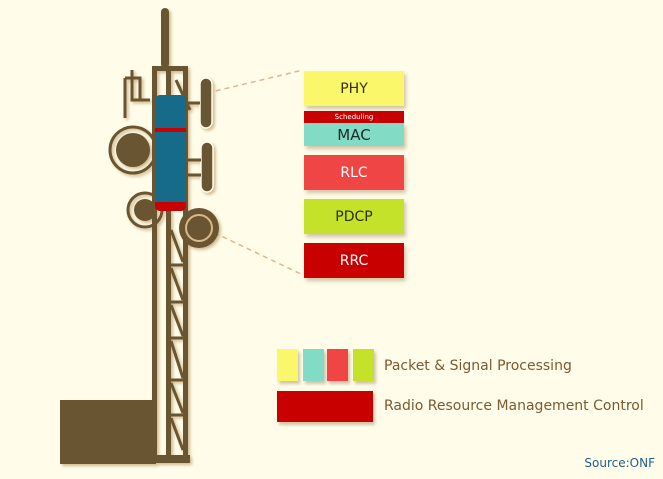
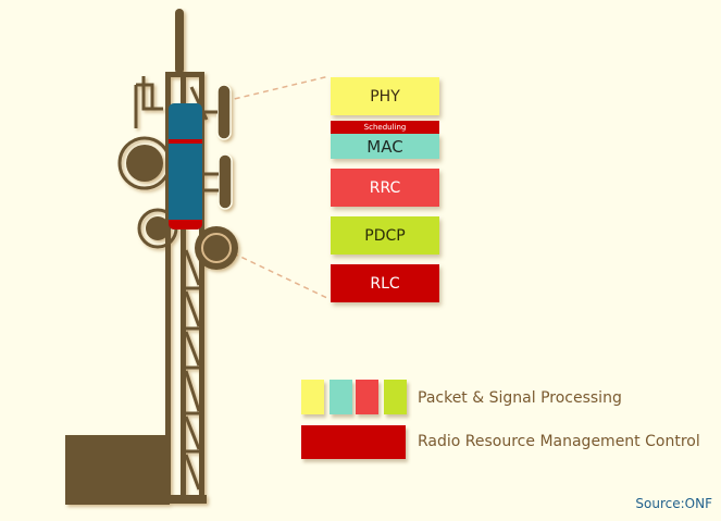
  PHY
  Scheduling
  MAC
- RLC
+ RRC
  PDCP
- RRC
+ RLC
  Packet & Signal Processing
  Radio Resource Management Control
  Source:ONF
